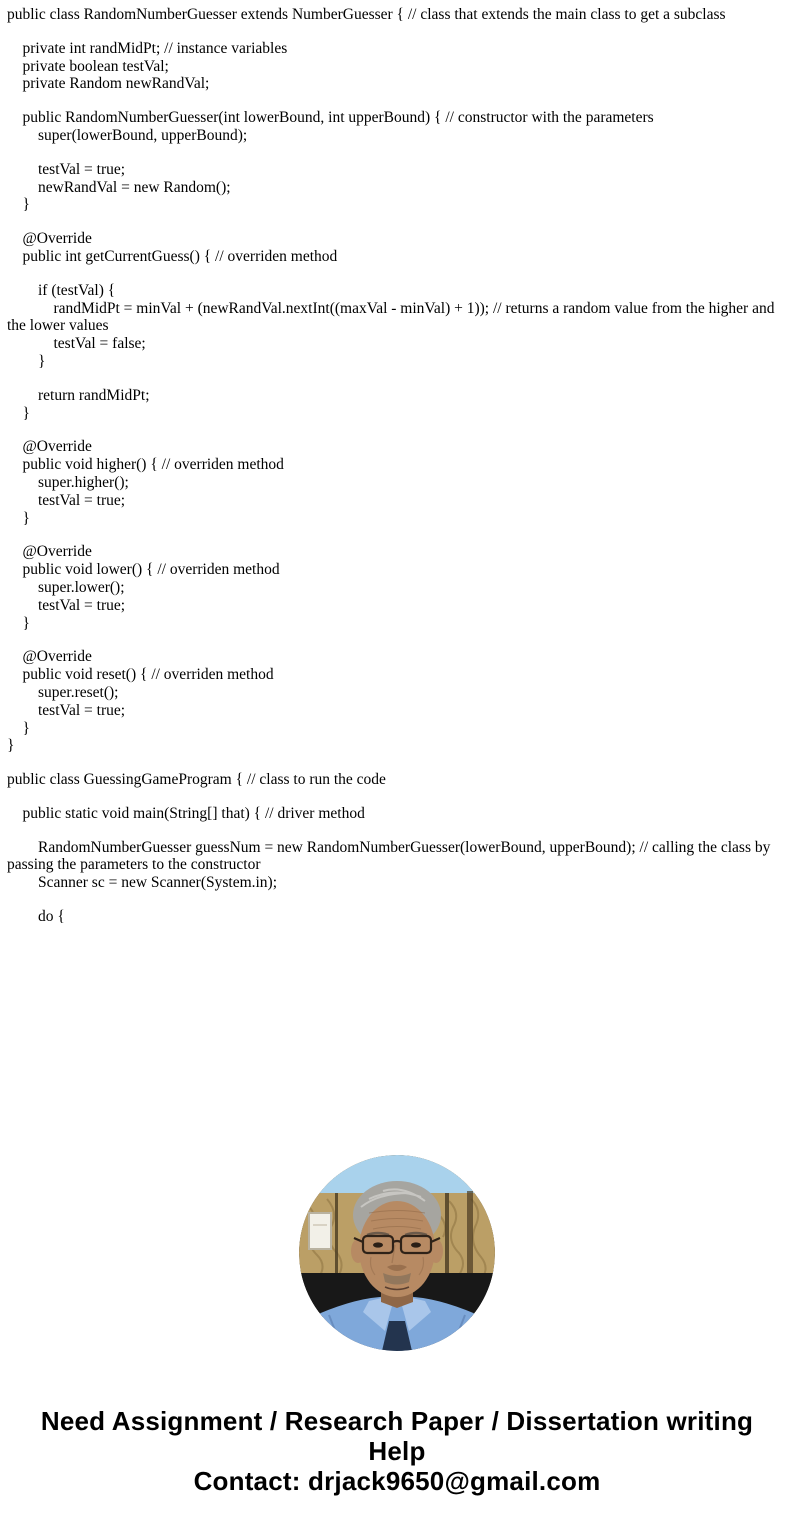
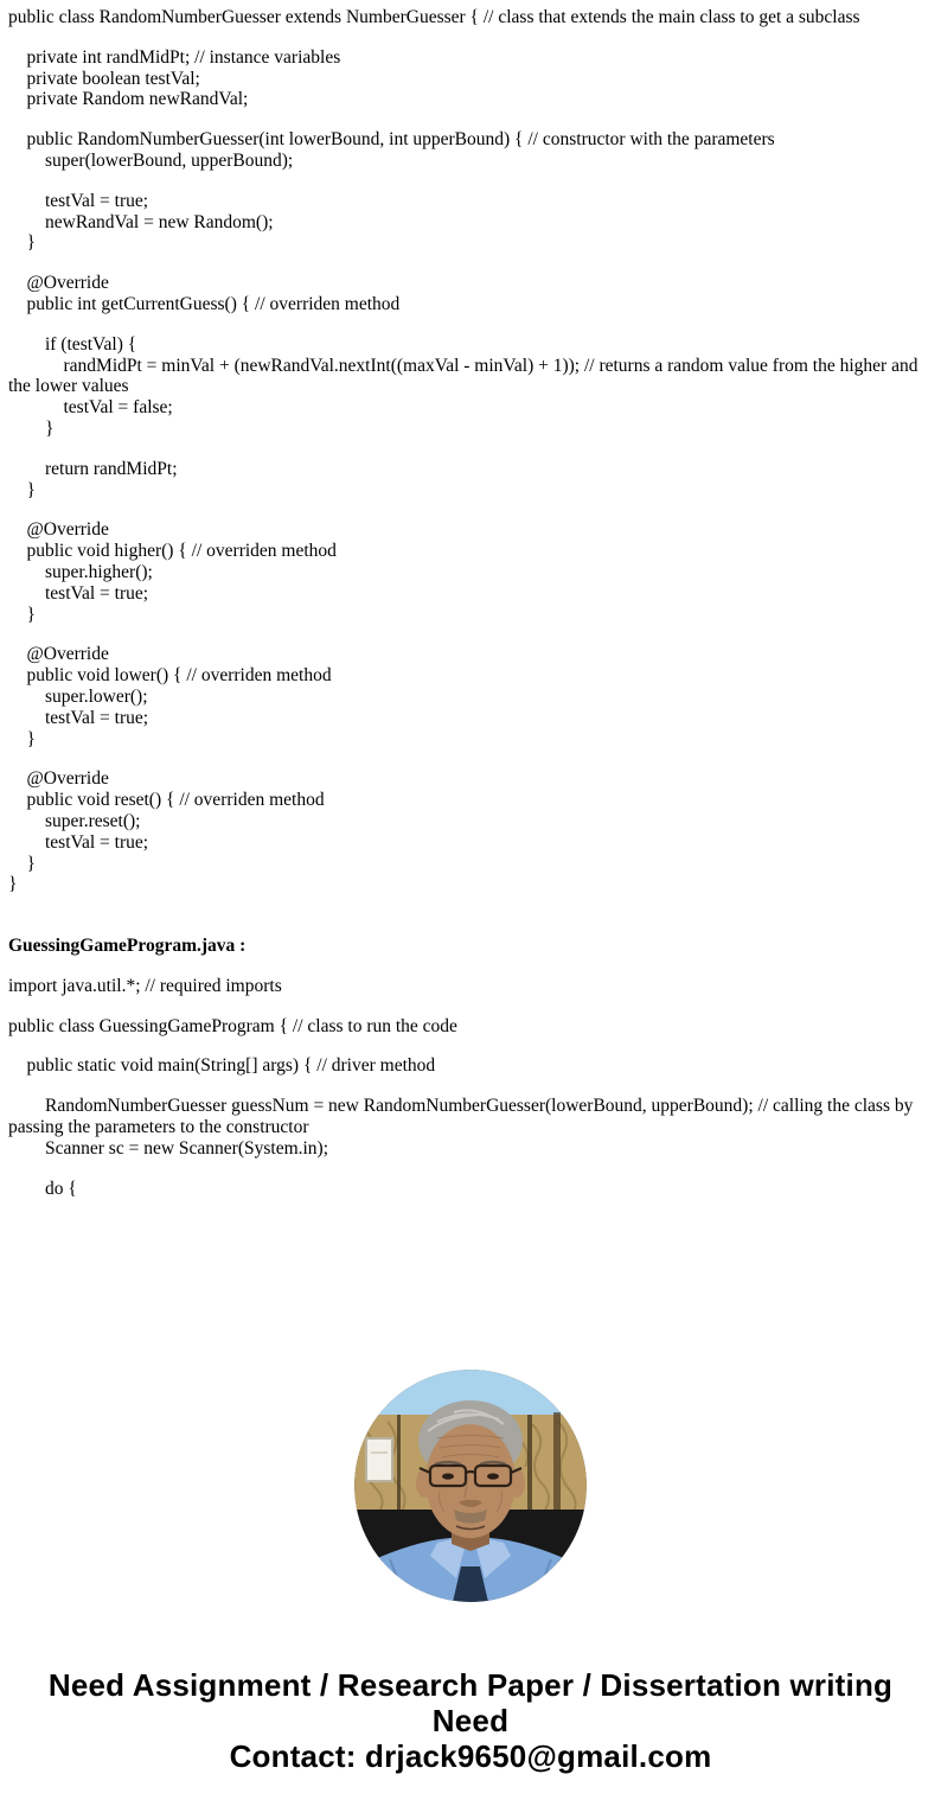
  public class RandomNumberGuesser extends NumberGuesser { // class that extends the main class to get a subclass
  private int randMidPt; // instance variables
  private boolean testVal;
  private Random newRandVal;
  public RandomNumberGuesser(int lowerBound, int upperBound) { // constructor with the parameters
  super(lowerBound, upperBound);
  testVal = true;
  newRandVal = new Random();
  }
  @Override
  public int getCurrentGuess() { // overriden method
  if (testVal) {
  randMidPt = minVal + (newRandVal.nextInt((maxVal - minVal) + 1)); // returns a random value from the higher and the lower values
  testVal = false;
  }
  return randMidPt;
  }
  @Override
  public void higher() { // overriden method
  super.higher();
  testVal = true;
  }
  @Override
  public void lower() { // overriden method
  super.lower();
  testVal = true;
  }
  @Override
  public void reset() { // overriden method
  super.reset();
  testVal = true;
  }
  }
+ GuessingGameProgram.java :
+ import java.util.*; // required imports
  public class GuessingGameProgram { // class to run the code
- public static void main(String[] that) { // driver method
+ public static void main(String[] args) { // driver method
  RandomNumberGuesser guessNum = new RandomNumberGuesser(lowerBound, upperBound); // calling the class by passing the parameters to the constructor
  Scanner sc = new Scanner(System.in);
  do {
- Need Assignment / Research Paper / Dissertation writing Help
+ Need Assignment / Research Paper / Dissertation writing Need
  Contact: drjack9650@gmail.com
